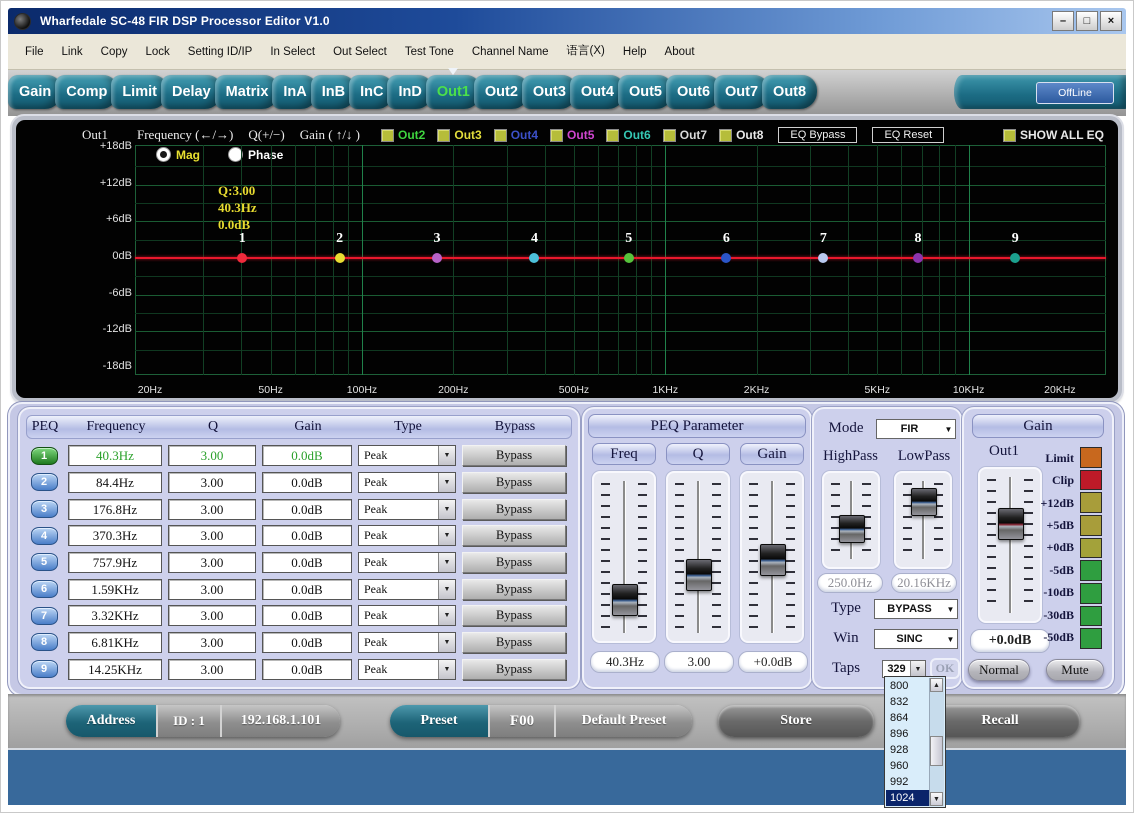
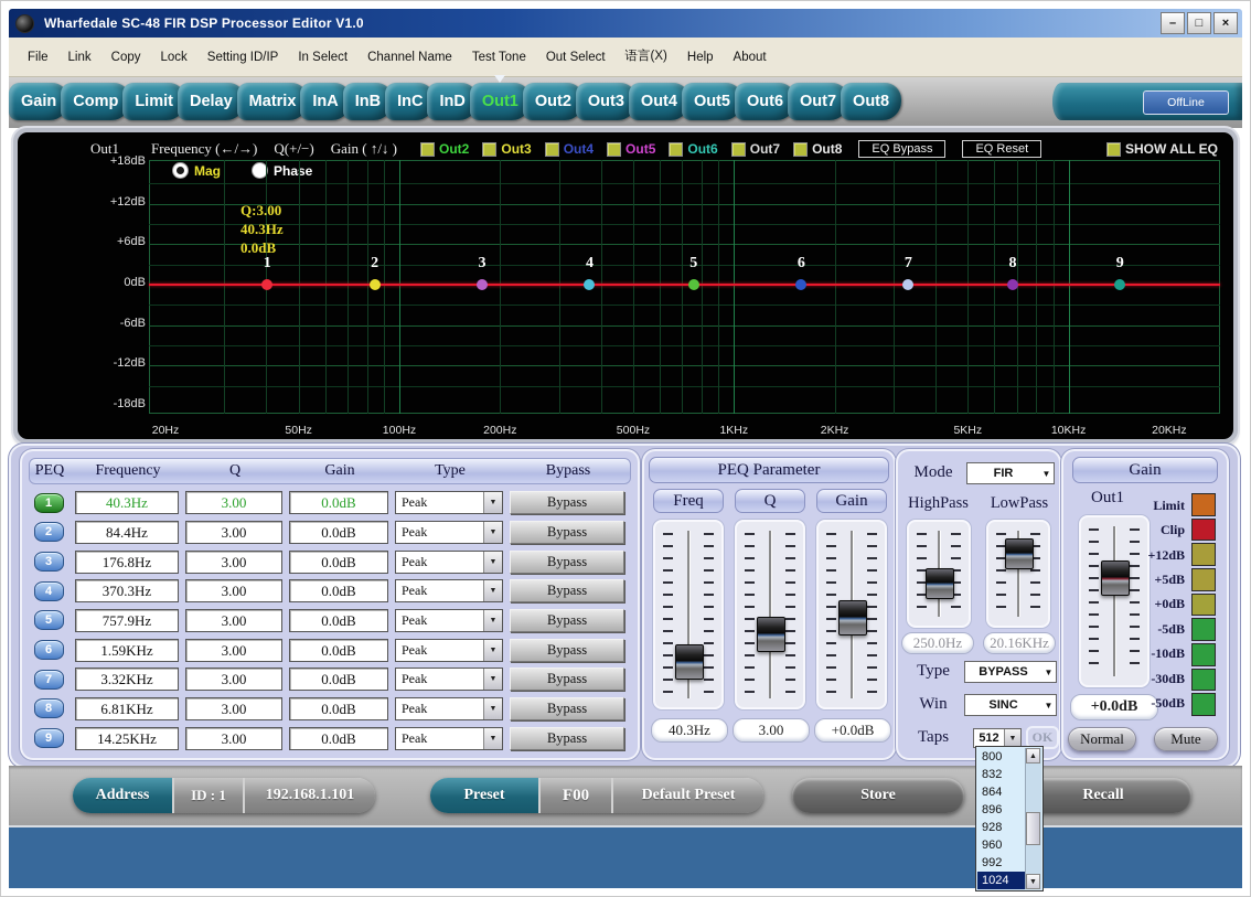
  Wharfedale SC-48 FIR DSP Processor Editor V1.0
  –
  □
  ×
  File
  Link
  Copy
  Lock
  Setting ID/IP
  In Select
- Out Select
+ Channel Name
  Test Tone
- Channel Name
+ Out Select
  语言(X)
  Help
  About
  Gain
  Comp
  Limit
  Delay
  Matrix
  InA
  InB
  InC
  InD
  Out1
  Out2
  Out3
  Out4
  Out5
  Out6
  Out7
  Out8
  OffLine
  Out1
  Frequency (←/→)
  Q(+/−)
  Gain ( ↑/↓ )
  Out2
  Out3
  Out4
  Out5
  Out6
  Out7
  Out8
  EQ Bypass
  EQ Reset
  SHOW ALL EQ
  Mag
  Phase
  +18dB
  +12dB
  +6dB
  0dB
  -6dB
  -12dB
  -18dB
  20Hz
  50Hz
  100Hz
  200Hz
  500Hz
  1KHz
  2KHz
  5KHz
  10KHz
  20KHz
  1
  2
  3
  4
  5
  6
  7
  8
  9
  Q:3.00
  40.3Hz
  0.0dB
  PEQ
  Frequency
  Q
  Gain
  Type
  Bypass
  1
  40.3Hz
  3.00
  0.0dB
  Peak
  Bypass
  2
  84.4Hz
  3.00
  0.0dB
  Peak
  Bypass
  3
  176.8Hz
  3.00
  0.0dB
  Peak
  Bypass
  4
  370.3Hz
  3.00
  0.0dB
  Peak
  Bypass
  5
  757.9Hz
  3.00
  0.0dB
  Peak
  Bypass
  6
  1.59KHz
  3.00
  0.0dB
  Peak
  Bypass
  7
  3.32KHz
  3.00
  0.0dB
  Peak
  Bypass
  8
  6.81KHz
  3.00
  0.0dB
  Peak
  Bypass
  9
  14.25KHz
  3.00
  0.0dB
  Peak
  Bypass
  PEQ Parameter
  Freq
  40.3Hz
  Q
  3.00
  Gain
  +0.0dB
  Mode
  FIR
  ▼
  HighPass
  LowPass
  250.0Hz
  20.16KHz
  Type
  BYPASS
  ▼
  Win
  SINC
  ▼
  Taps
- 329
+ 512
  OK
  Gain
  Out1
  +0.0dB
  Limit
  Clip
  +12dB
  +5dB
  +0dB
  -5dB
  -10dB
  -30dB
  -50dB
  Normal
  Mute
  Address
  ID : 1
  192.168.1.101
  Preset
  F00
  Default Preset
  Store
  Recall
  800
  832
  864
  896
  928
  960
  992
  1024
